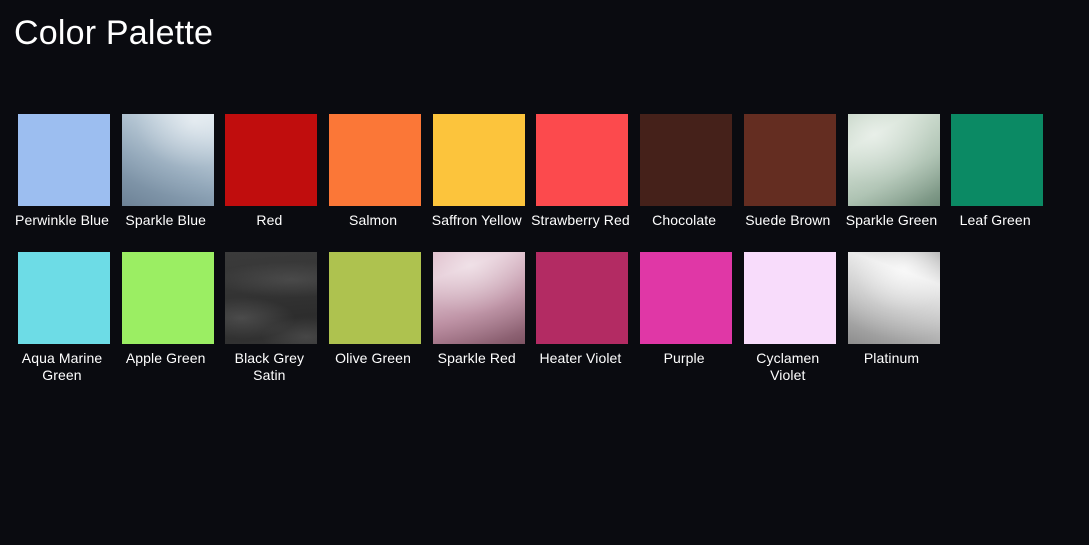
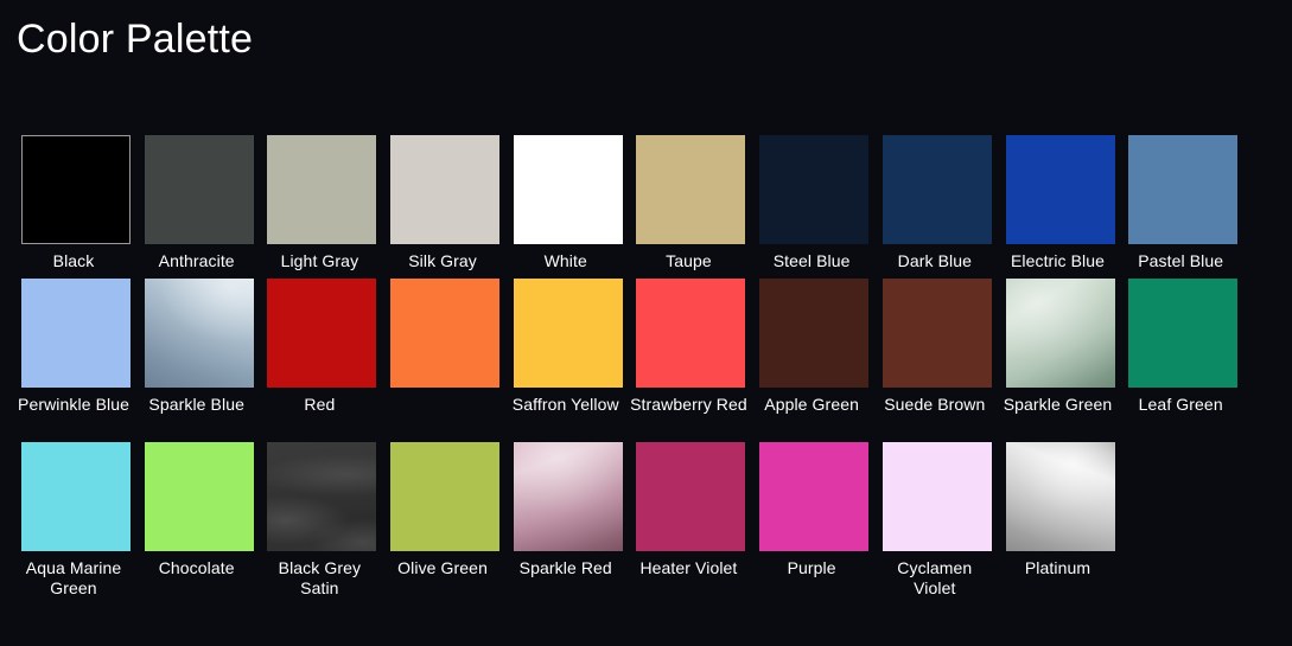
  Color Palette
+ Black
+ Anthracite
+ Light Gray
+ Silk Gray
+ White
+ Taupe
+ Steel Blue
+ Dark Blue
+ Electric Blue
+ Pastel Blue
  Perwinkle Blue
  Sparkle Blue
  Red
- Salmon
  Saffron Yellow
  Strawberry Red
- Chocolate
+ Apple Green
  Suede Brown
  Sparkle Green
  Leaf Green
  Aqua Marine Green
- Apple Green
+ Chocolate
  Black Grey Satin
  Olive Green
  Sparkle Red
  Heater Violet
  Purple
  Cyclamen Violet
  Platinum
